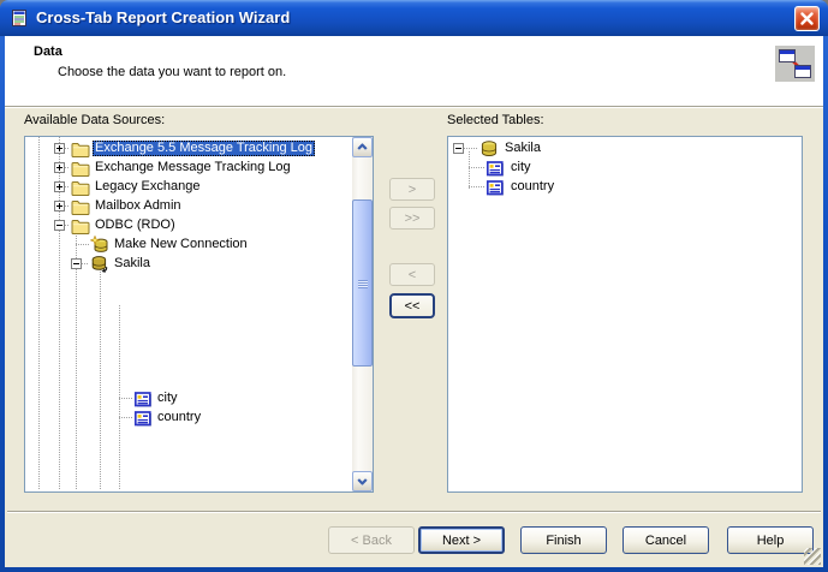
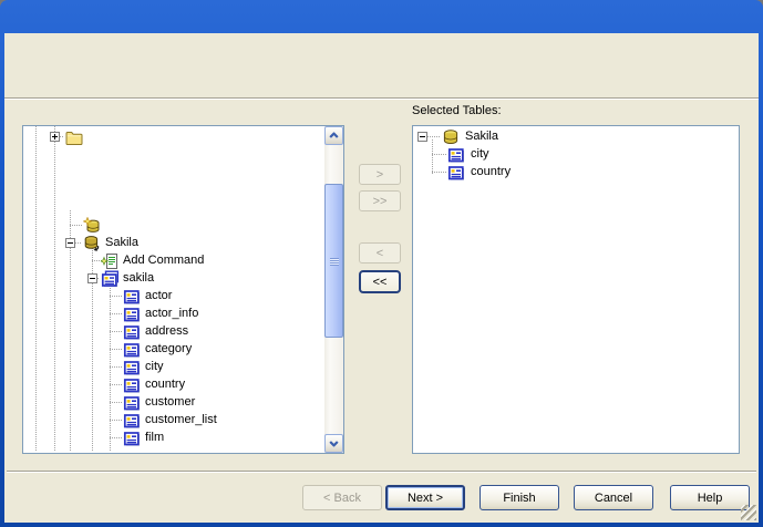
- Cross-Tab Report Creation Wizard
- Data
- Choose the data you want to report on.
- Available Data Sources:
  Selected Tables:
- Exchange 5.5 Message Tracking Log
- Exchange Message Tracking Log
- Legacy Exchange
- Mailbox Admin
- ODBC (RDO)
- Make New Connection
  Sakila
+ Add Command
+ sakila
+ actor
+ actor_info
+ address
+ category
  city
  country
+ customer
+ customer_list
+ film
  Sakila
  city
  country
  >
  >>
  <
  <<
  < Back
  Next >
  Finish
  Cancel
  Help
